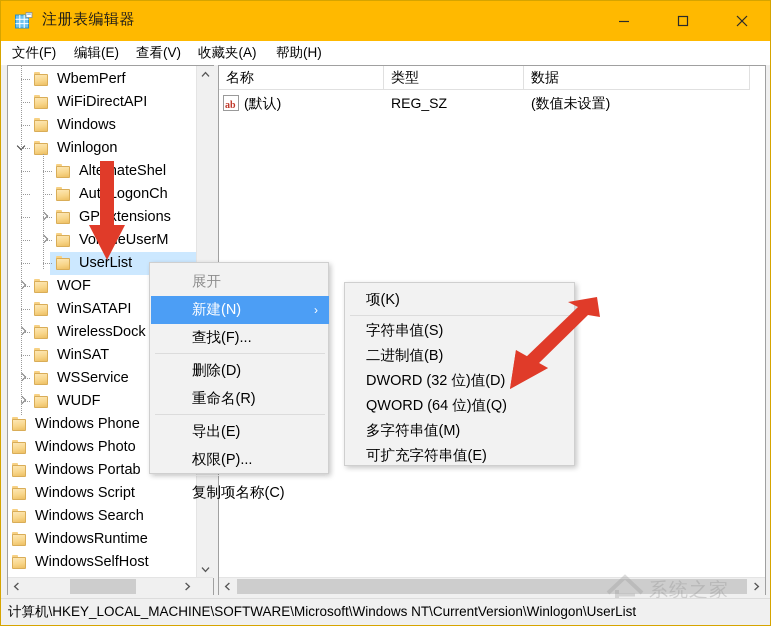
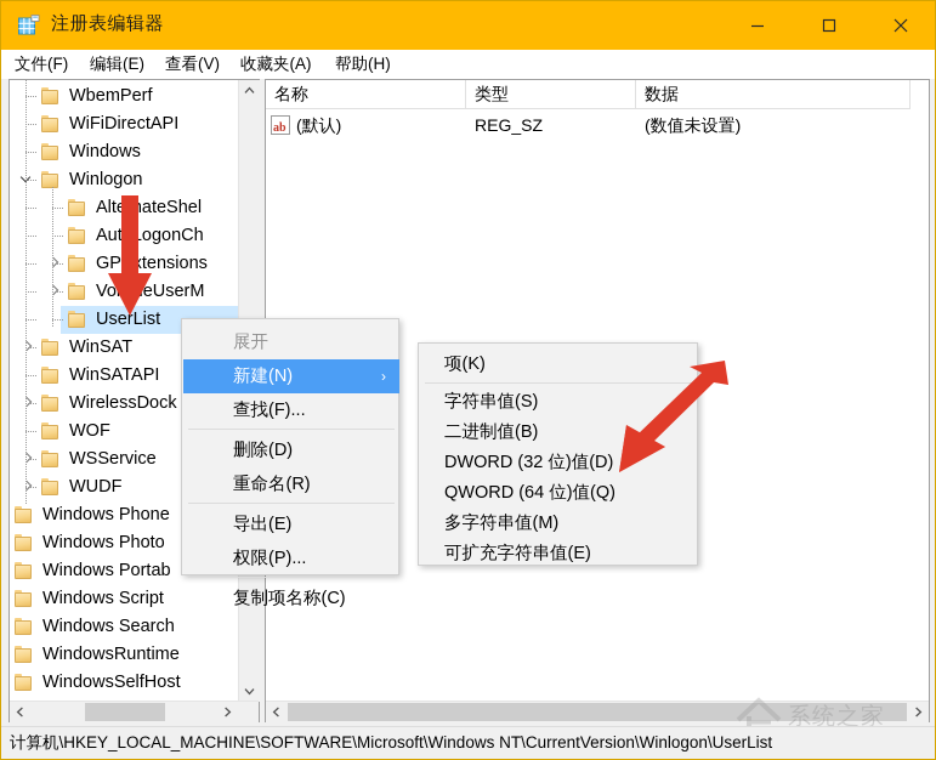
  注册表编辑器
  文件(F)
  编辑(E)
  查看(V)
  收藏夹(A)
  帮助(H)
  WbemPerf
  WiFiDirectAPI
  Windows
  Winlogon
  AlteateShel
  AutogonCh
  GPtensions
  UserList
- WOF
+ WinSAT
  WinSATAPI
  WirelessDock
- WinSAT
+ WOF
  WSService
  WUDF
  Windows Phone
  Windows Photo
  Windows Portab
  Windows Script
  Windows Search
  WindowsRuntime
  WindowsSelfHost
  名称
  类型
  数据
  ab
  (默认)
  REG_SZ
  (数值未设置)
  展开
  新建(N)
  ›
  查找(F)...
  删除(D)
  重命名(R)
  导出(E)
  权限(P)...
  复制项名称(C)
  项(K)
  字符串值(S)
  二进制值(B)
  DWORD (32 位)值(D)
  QWORD (64 位)值(Q)
  多字符串值(M)
  可扩充字符串值(E)
  系统之家
  计算机\HKEY_LOCAL_MACHINE\SOFTWARE\Microsoft\Windows NT\CurrentVersion\Winlogon\UserList
